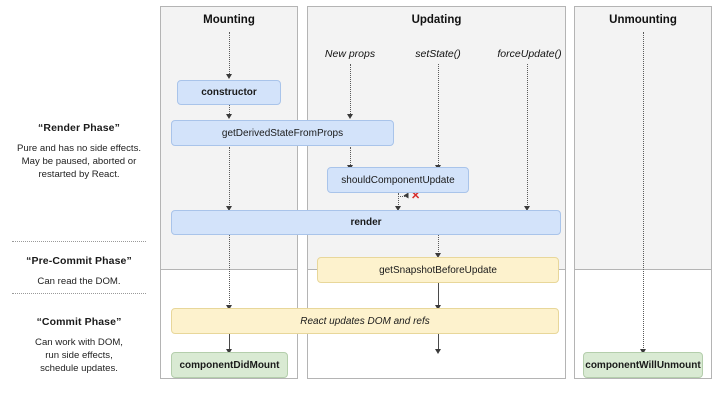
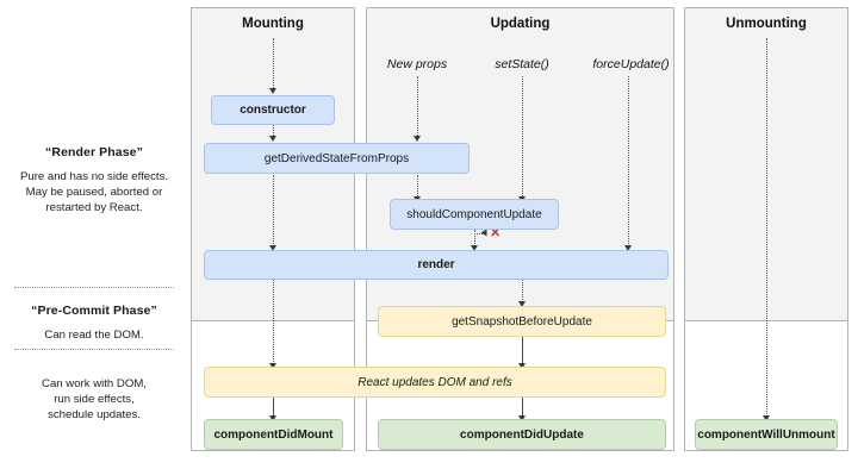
  Mounting
  Updating
  Unmounting
  “Render Phase”
  Pure and has no side effects.
  May be paused, aborted or
  restarted by React.
  “Pre-Commit Phase”
  Can read the DOM.
- “Commit Phase”
  Can work with DOM,
  run side effects,
  schedule updates.
  New props
  setState()
  forceUpdate()
  ✕
  constructor
  getDerivedStateFromProps
  shouldComponentUpdate
  render
  getSnapshotBeforeUpdate
  React updates DOM and refs
  componentDidMount
+ componentDidUpdate
  componentWillUnmount
